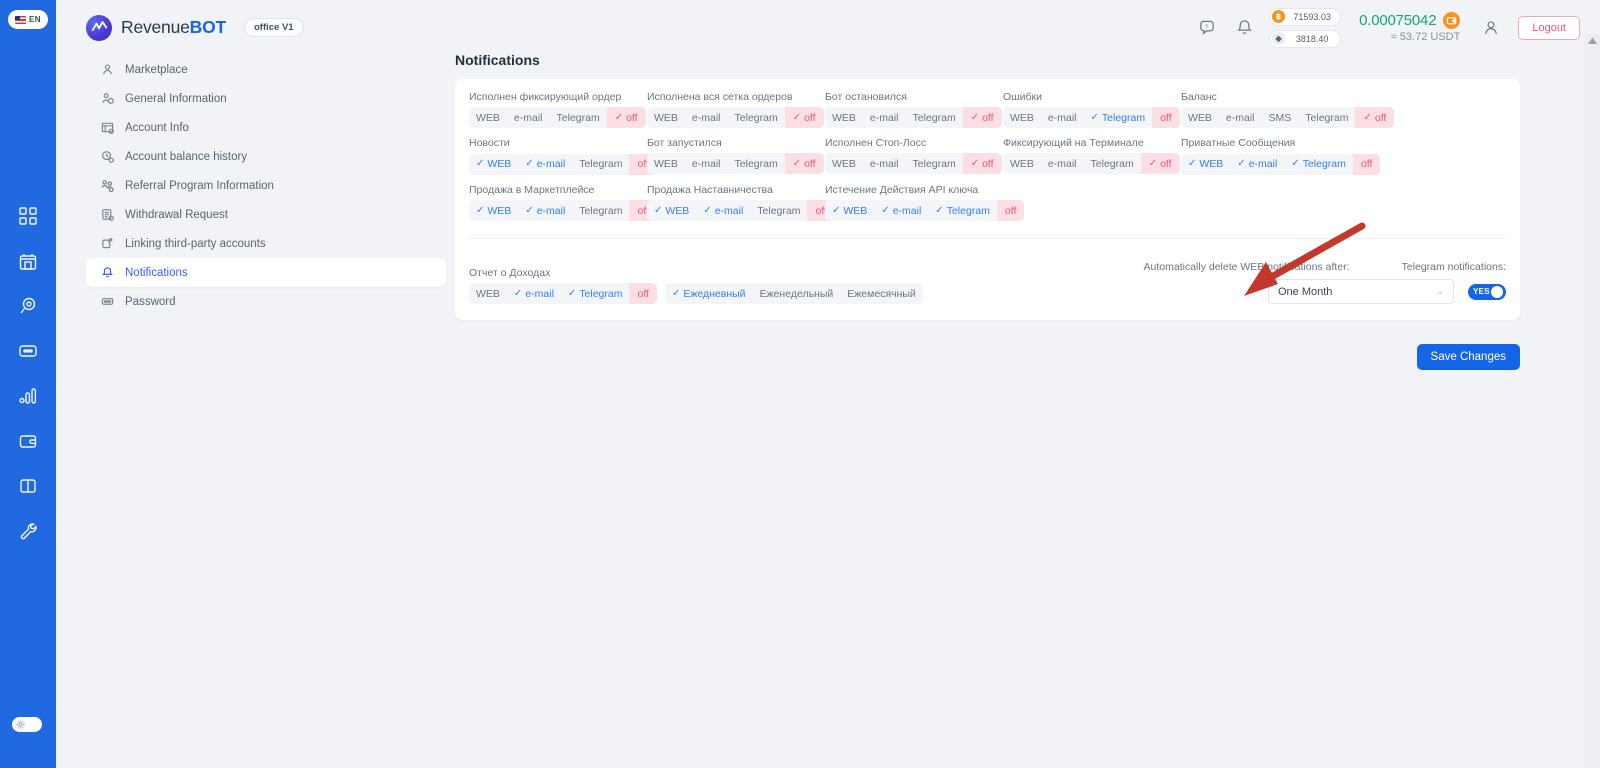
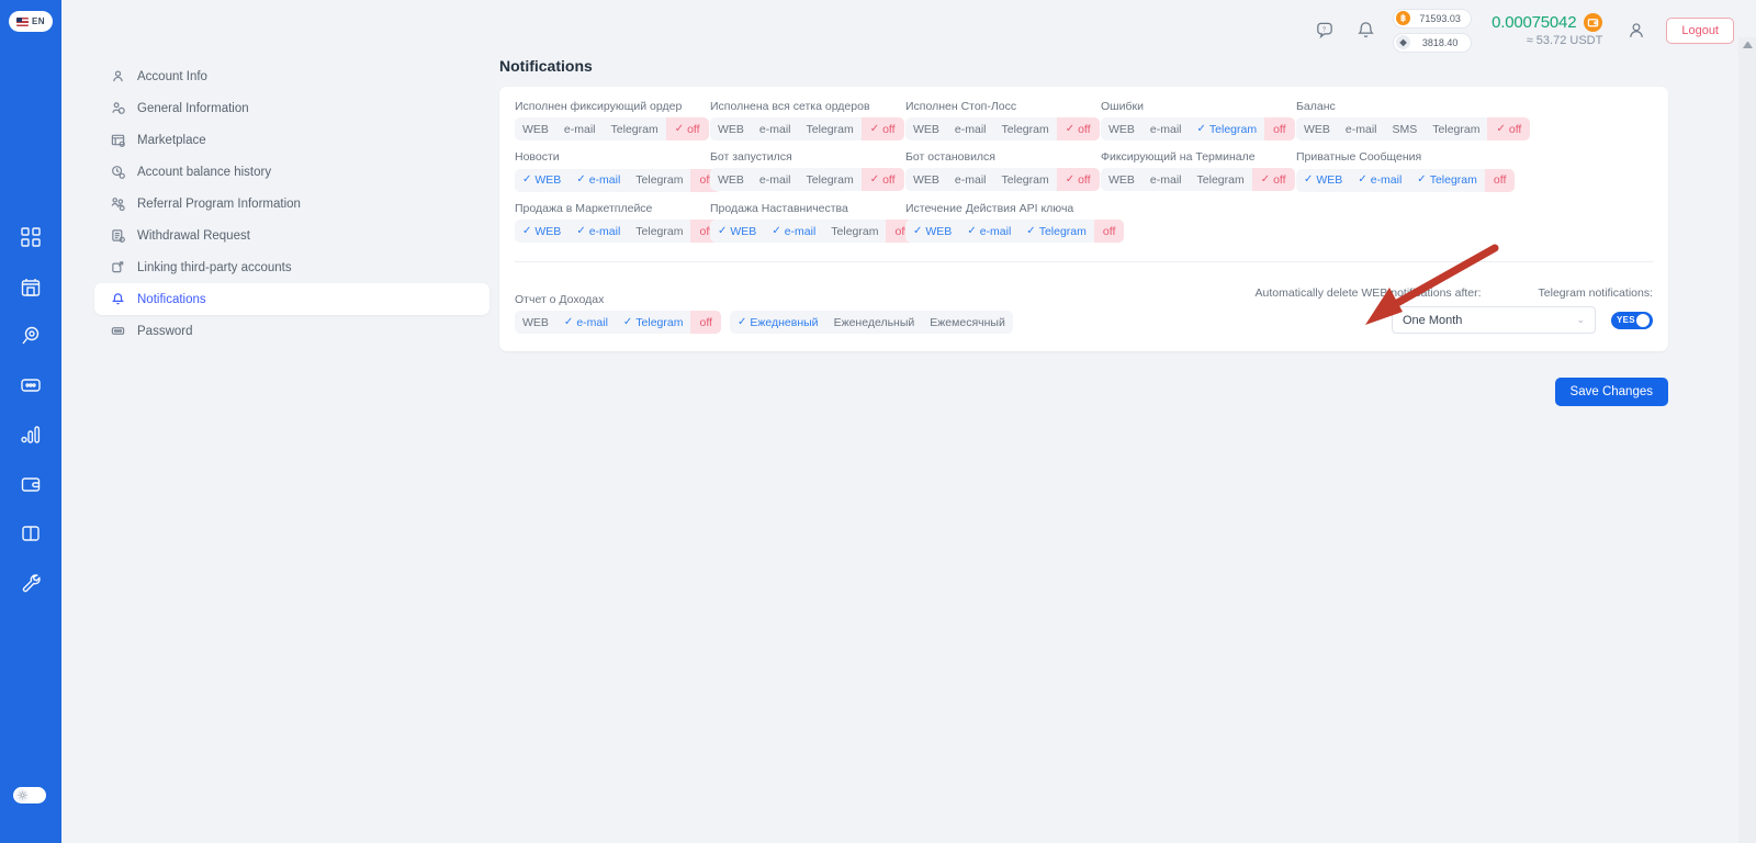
  EN
- RevenueBOT
- office V1
  ฿
  71593.03
  ◆
  3818.40
  0.00075042
  ≈ 53.72 USDT
  Logout
- Marketplace
+ Account Info
  General Information
- Account Info
+ Marketplace
  Account balance history
  Referral Program Information
  Withdrawal Request
  Linking third-party accounts
  Notifications
  Password
  Notifications
  Исполнен фиксирующий ордер
  WEB
  e-mail
  Telegram
  ✓
  off
  Исполнена вся сетка ордеров
  WEB
  e-mail
  Telegram
  ✓
  off
- Бот остановился
+ Исполнен Стоп-Лосс
  WEB
  e-mail
  Telegram
  ✓
  off
  Ошибки
  WEB
  e-mail
  ✓
  Telegram
  off
  Баланс
  WEB
  e-mail
  SMS
  Telegram
  ✓
  off
  Новости
  ✓
  WEB
  ✓
  e-mail
  Telegram
  Бот запустился
  WEB
  e-mail
  Telegram
  ✓
  off
- Исполнен Стоп-Лосс
+ Бот остановился
  WEB
  e-mail
  Telegram
  ✓
  off
  Фиксирующий на Терминале
  WEB
  e-mail
  Telegram
  ✓
  off
  Приватные Сообщения
  ✓
  WEB
  ✓
  e-mail
  ✓
  Telegram
  off
  Продажа в Маркетплейсе
  ✓
  WEB
  ✓
  e-mail
  Telegram
  Продажа Наставничества
  ✓
  WEB
  ✓
  e-mail
  Telegram
  Истечение Действия API ключа
  ✓
  WEB
  ✓
  e-mail
  ✓
  Telegram
  off
  Отчет о Доходах
  WEB
  ✓
  e-mail
  ✓
  Telegram
  off
  ✓
  Ежедневный
  Еженедельный
  Ежемесячный
  Automatically delete WEB notations after:
  Telegram notifications:
  One Month
  ⌄
  YES
  Save Changes
